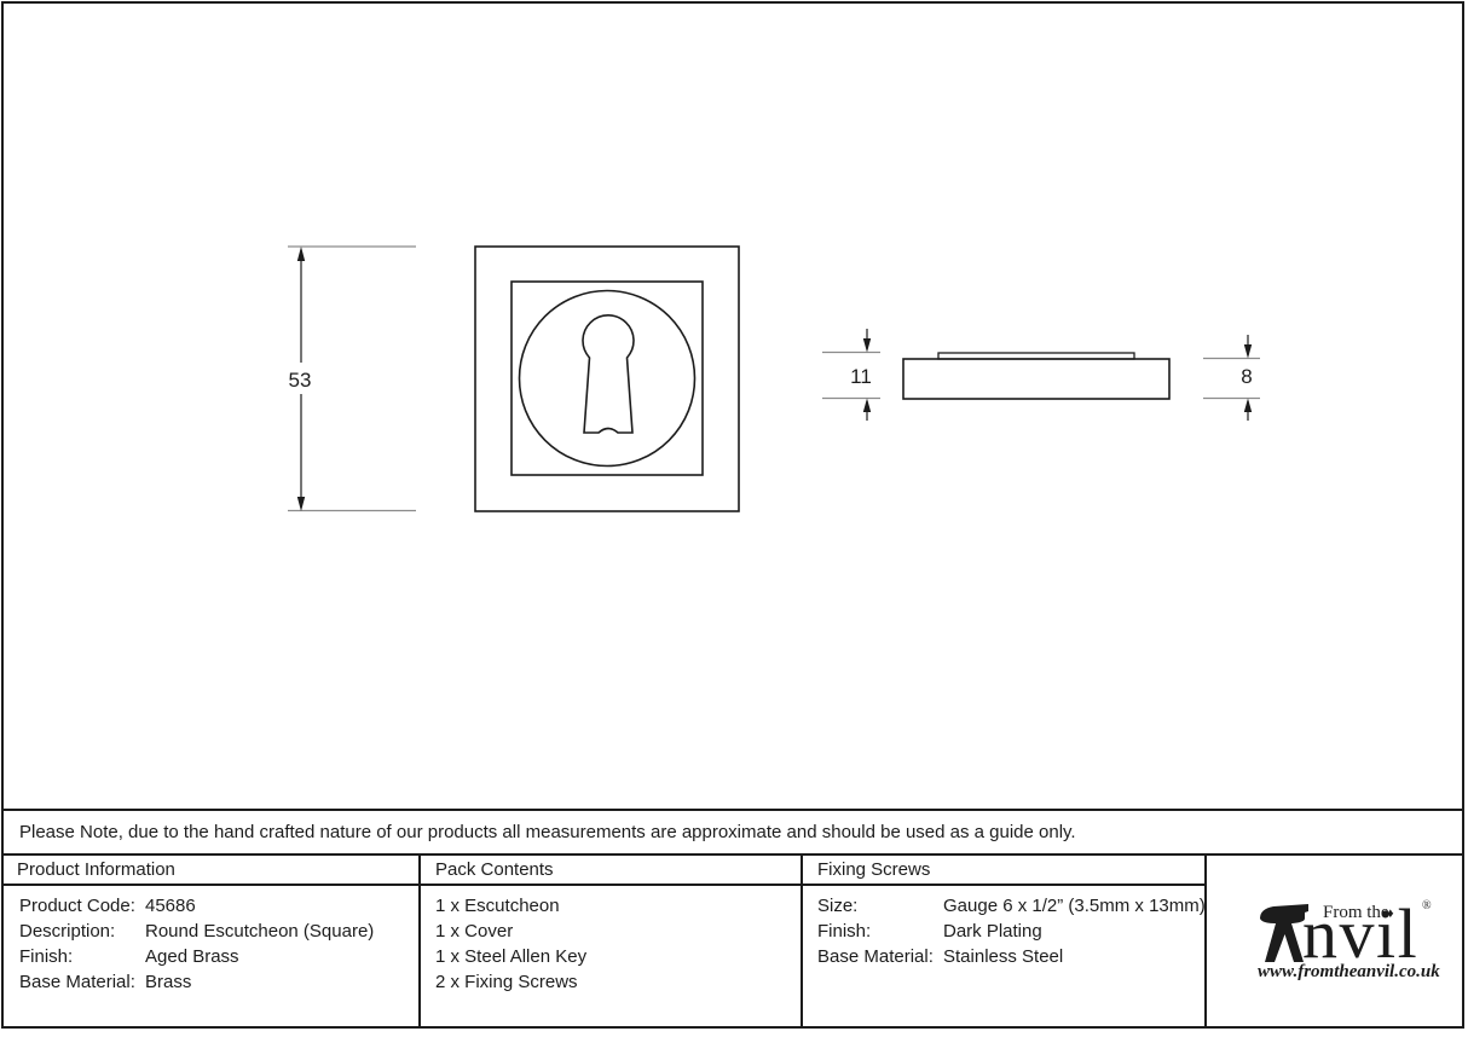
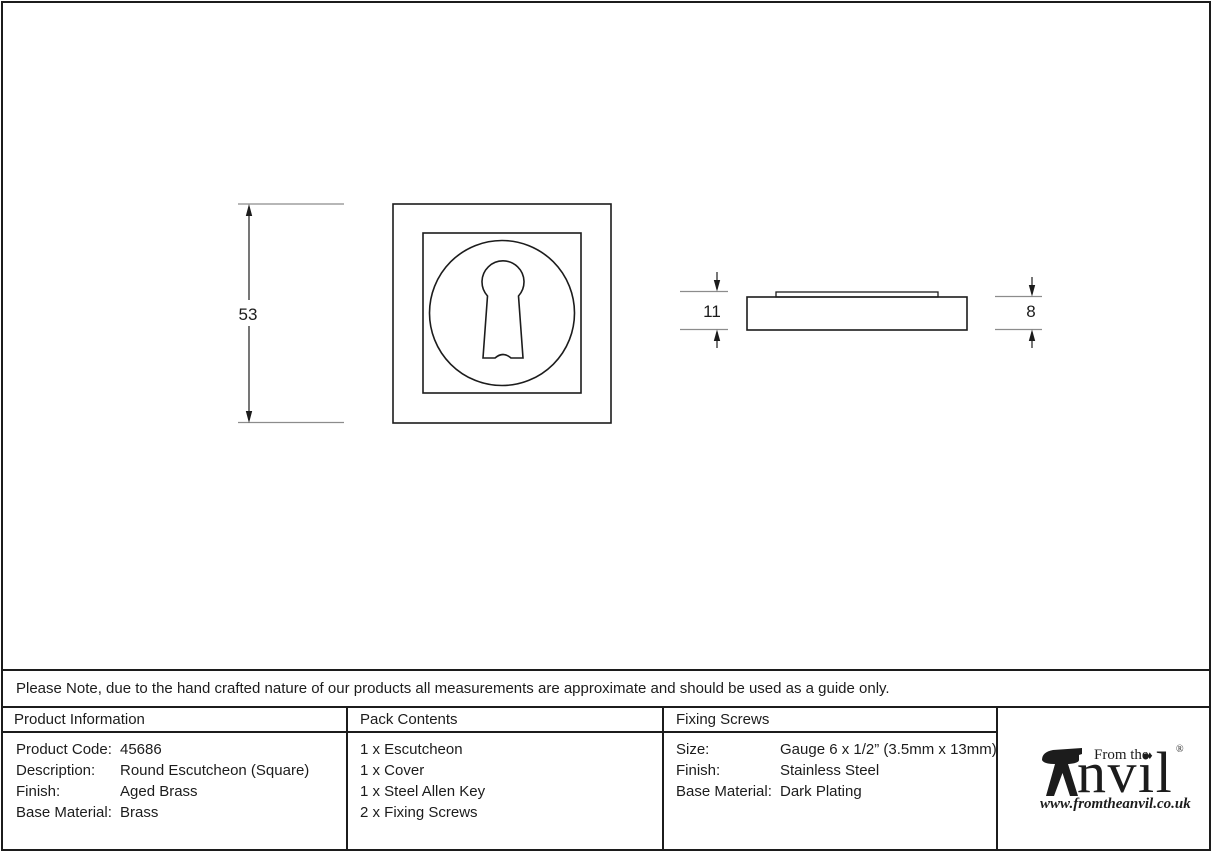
  53
  11
  8
  Please Note, due to the hand crafted nature of our products all measurements are approximate and should be used as a guide only.
  Product Information
  Pack Contents
  Fixing Screws
  Product Code:
  45686
  Description:
  Round Escutcheon (Square)
  Finish:
  Aged Brass
  Base Material:
  Brass
  1 x Escutcheon
  1 x Cover
  1 x Steel Allen Key
  2 x Fixing Screws
  Size:
  Gauge 6 x 1/2” (3.5mm x 13mm)
  Finish:
- Dark Plating
+ Stainless Steel
  Base Material:
- Stainless Steel
+ Dark Plating
  From the
  ♦
  nvil
  ®
  www.fromtheanvil.co.uk
